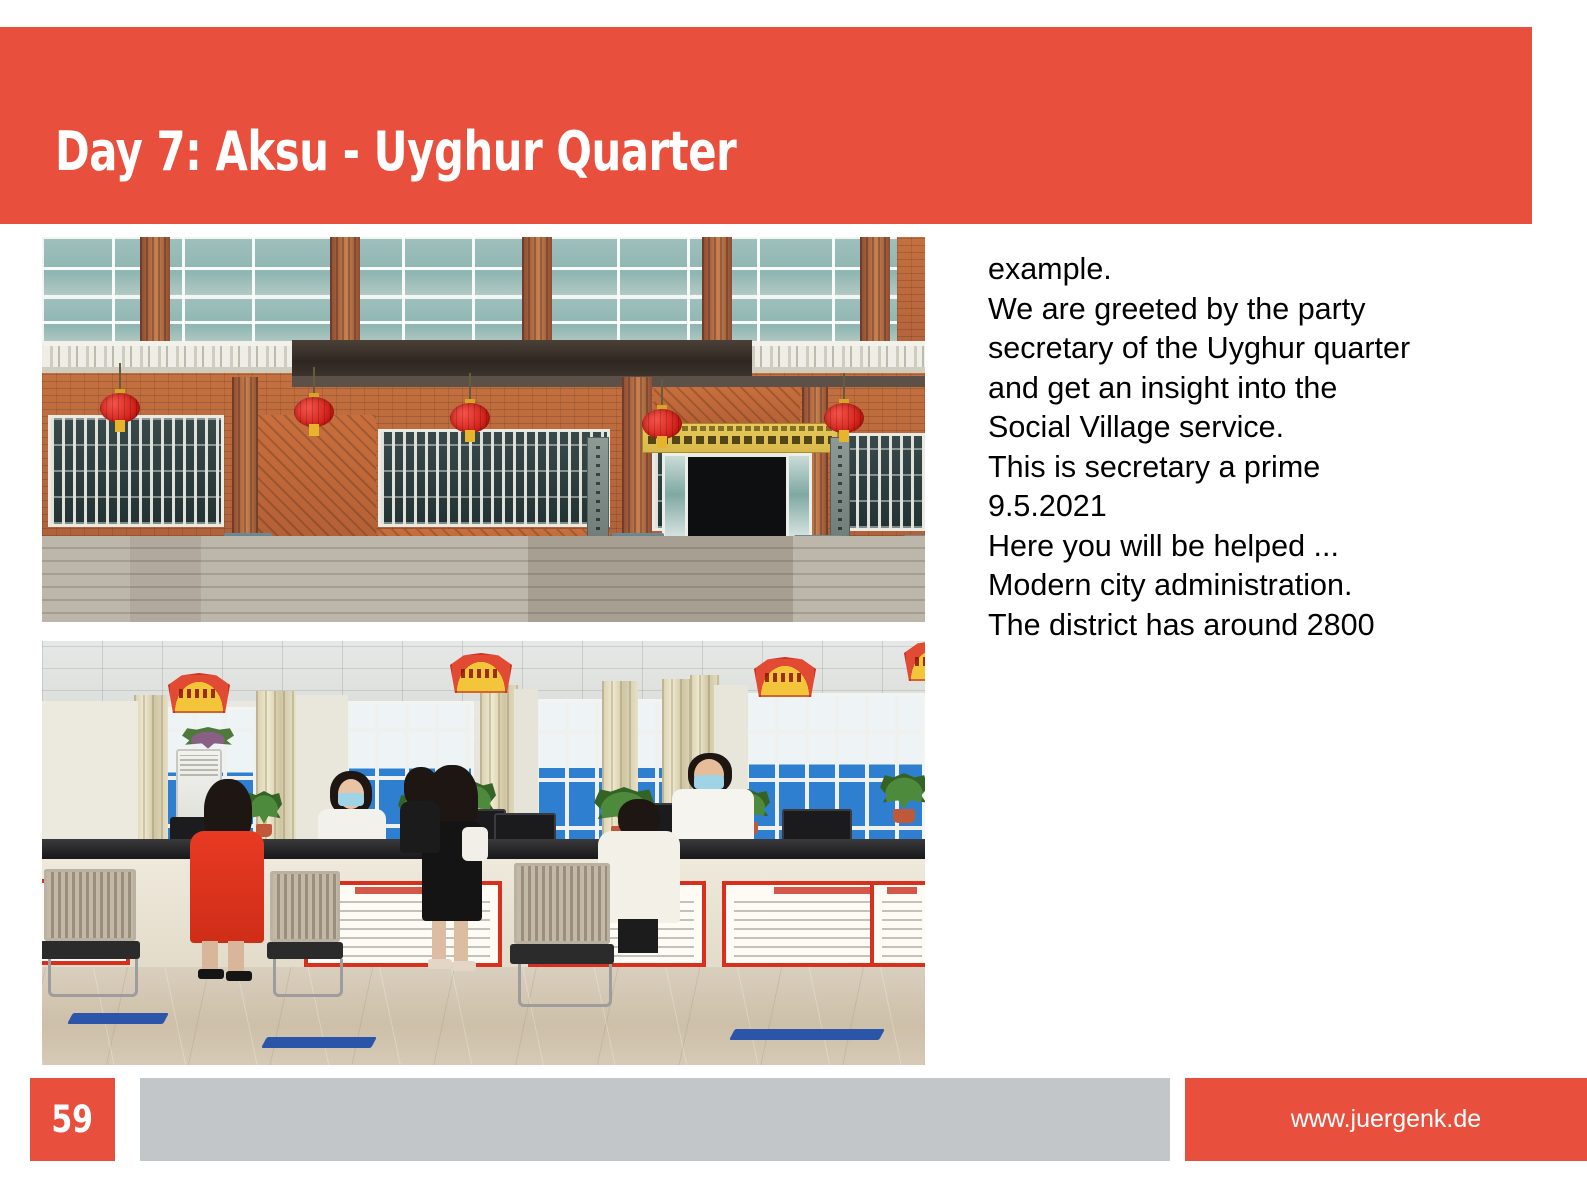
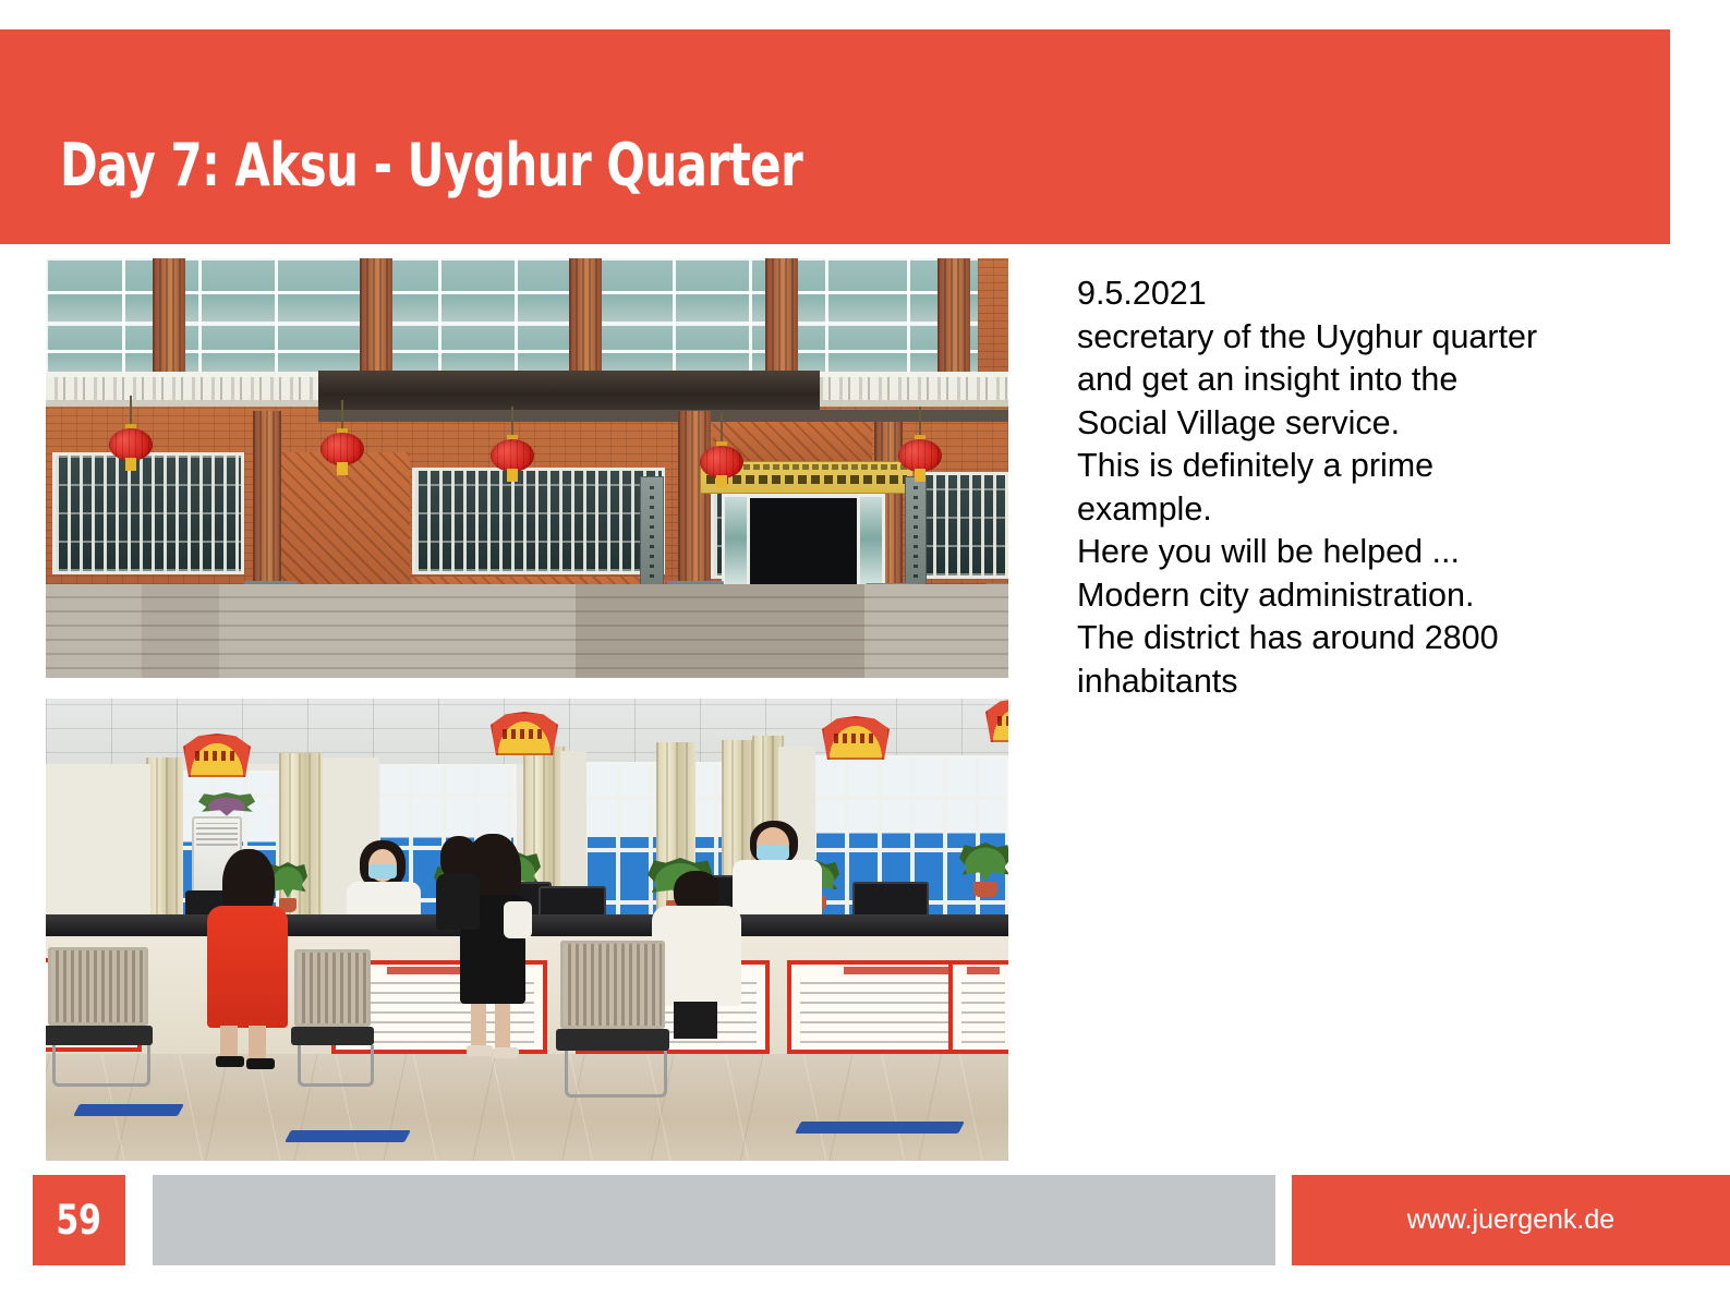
  Day 7: Aksu - Uyghur Quarter
- example.
+ 9.5.2021
- We are greeted by the party
  secretary of the Uyghur quarter
  and get an insight into the
  Social Village service.
- This is secretary a prime
+ This is definitely a prime
- 9.5.2021
+ example.
  Here you will be helped ...
  Modern city administration.
  The district has around 2800
+ inhabitants
  59
  www.juergenk.de
